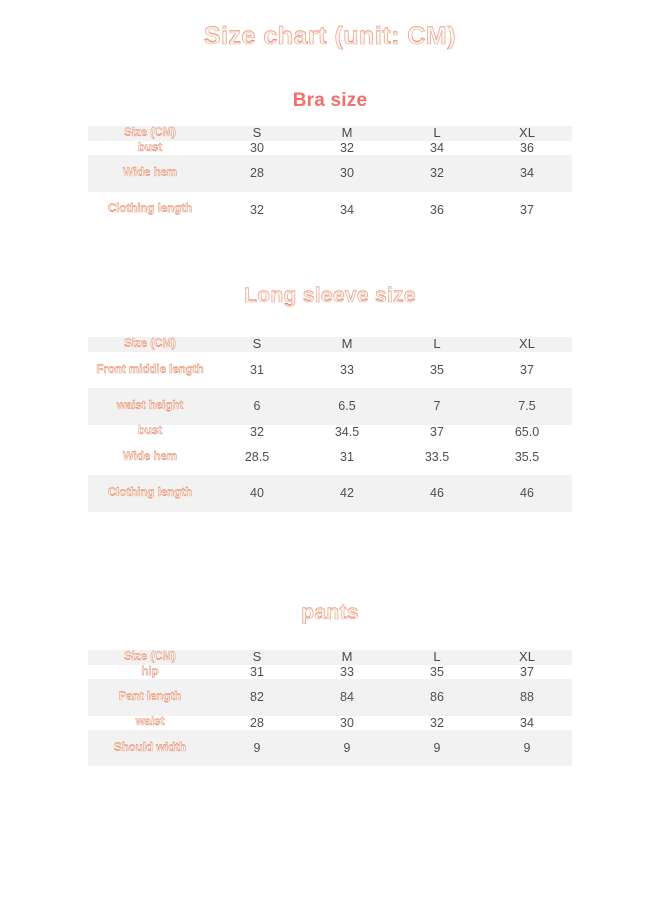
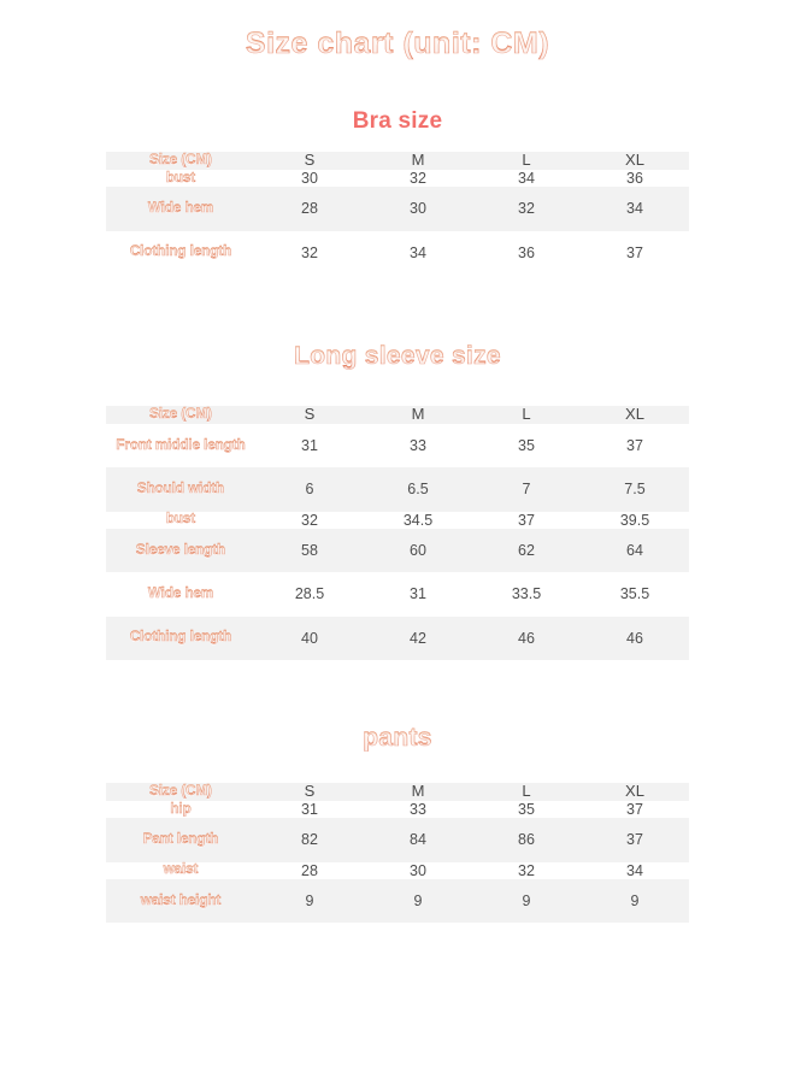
  Size chart (unit: CM)
  Bra size
  Size (CM)	S	M	L	XL
  bust	30	32	34	36
  Wide hem	28	30	32	34
  Clothing length	32	34	36	37
  Long sleeve size
  Size (CM)	S	M	L	XL
  Front middle length	31	33	35	37
- waist height	6	6.5	7	7.5
+ Should width	6	6.5	7	7.5
- bust	32	34.5	37	65.0
+ bust	32	34.5	37	39.5
+ Sleeve length	58	60	62	64
  Wide hem	28.5	31	33.5	35.5
  Clothing length	40	42	46	46
  pants
  Size (CM)	S	M	L	XL
  hip	31	33	35	37
- Pant length	82	84	86	88
+ Pant length	82	84	86	37
  waist	28	30	32	34
- Should width	9	9	9	9
+ waist height	9	9	9	9
